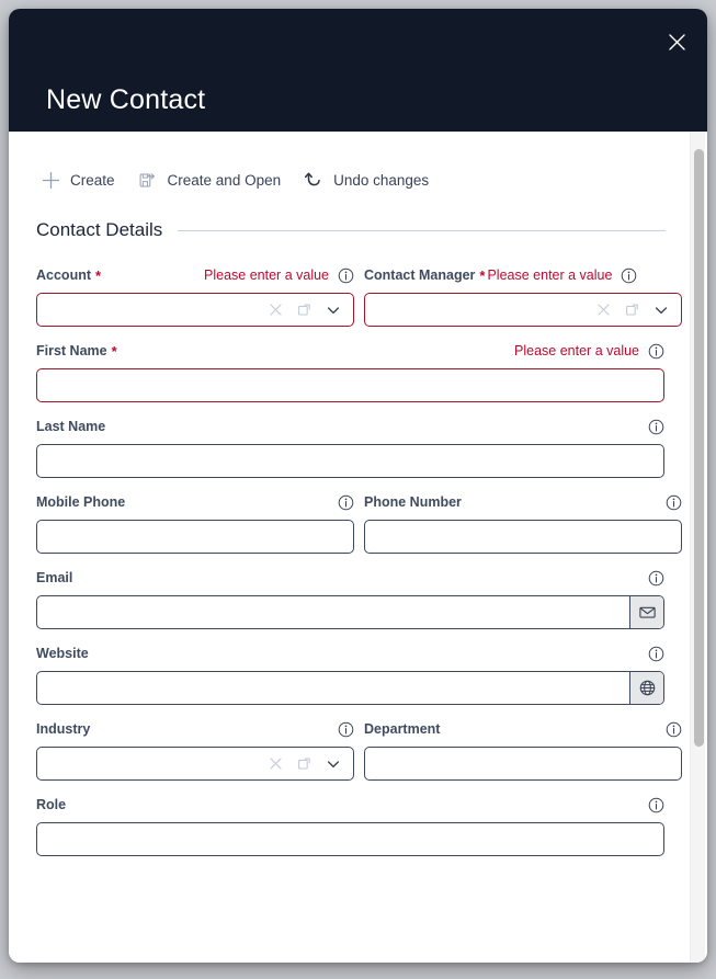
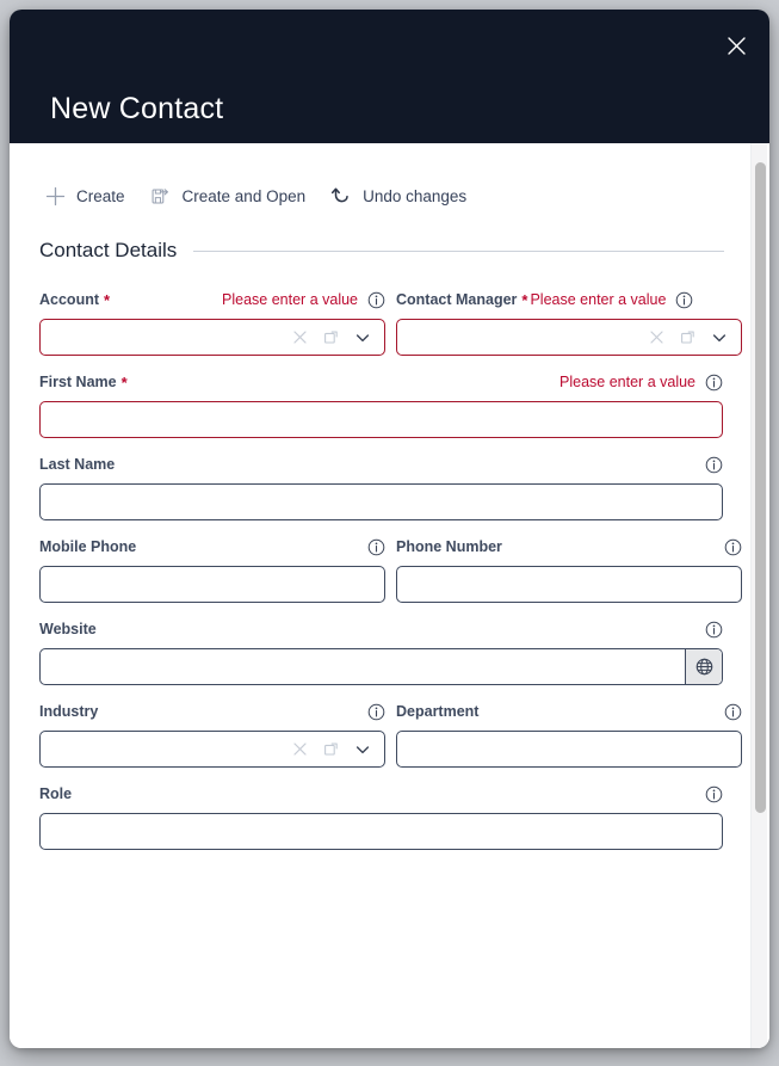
  New Contact
  Create
  Create and Open
  Undo changes
  Contact Details
  Account
  *
  Please enter a value
  Contact Manager
  *
  Please enter a value
  First Name
  *
  Please enter a value
  Last Name
  Mobile Phone
  Phone Number
- Email
  Website
  Industry
  Department
  Role
